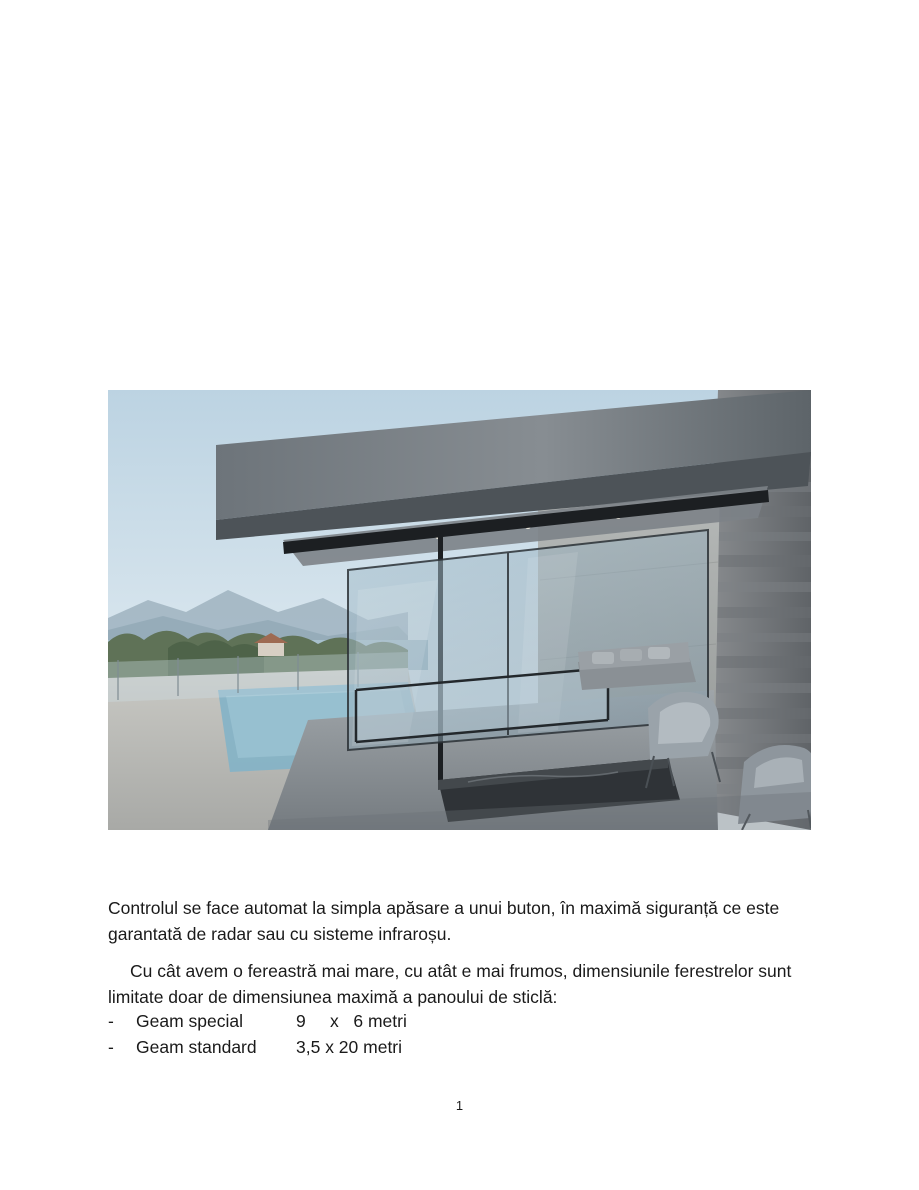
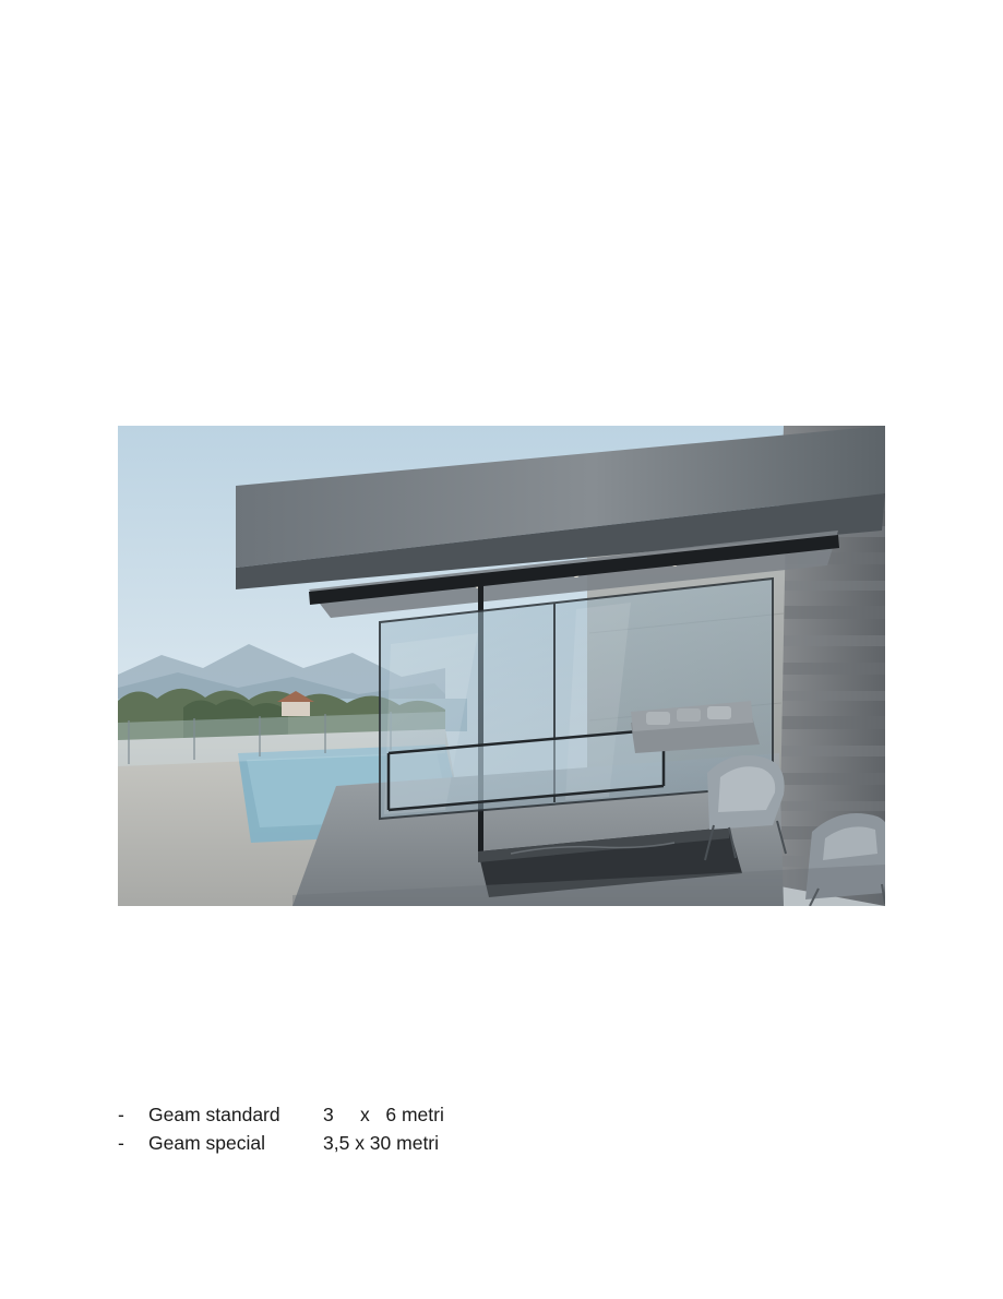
- Controlul se face automat la simpla apăsare a unui buton, în maximă siguranță ce este garantată de radar sau cu sisteme infraroșu.
- Cu cât avem o fereastră mai mare, cu atât e mai frumos, dimensiunile ferestrelor sunt limitate doar de dimensiunea maximă a panoului de sticlă:
  -
- Geam special
+ Geam standard
- 9 x 6 metri
+ 3 x 6 metri
  -
- Geam standard
+ Geam special
- 3,5 x 20 metri
+ 3,5 x 30 metri
- 1
